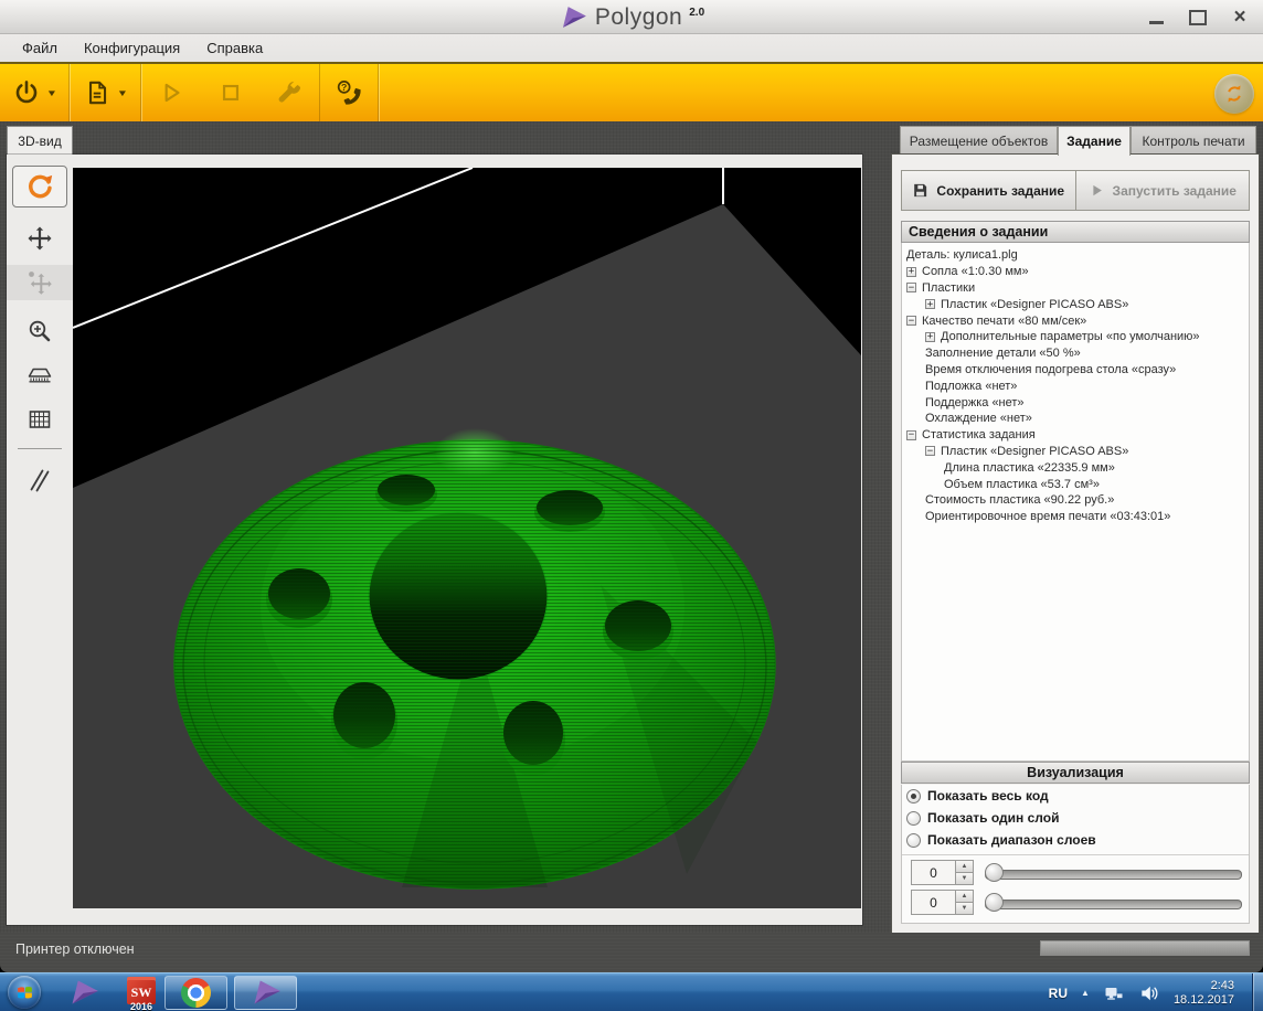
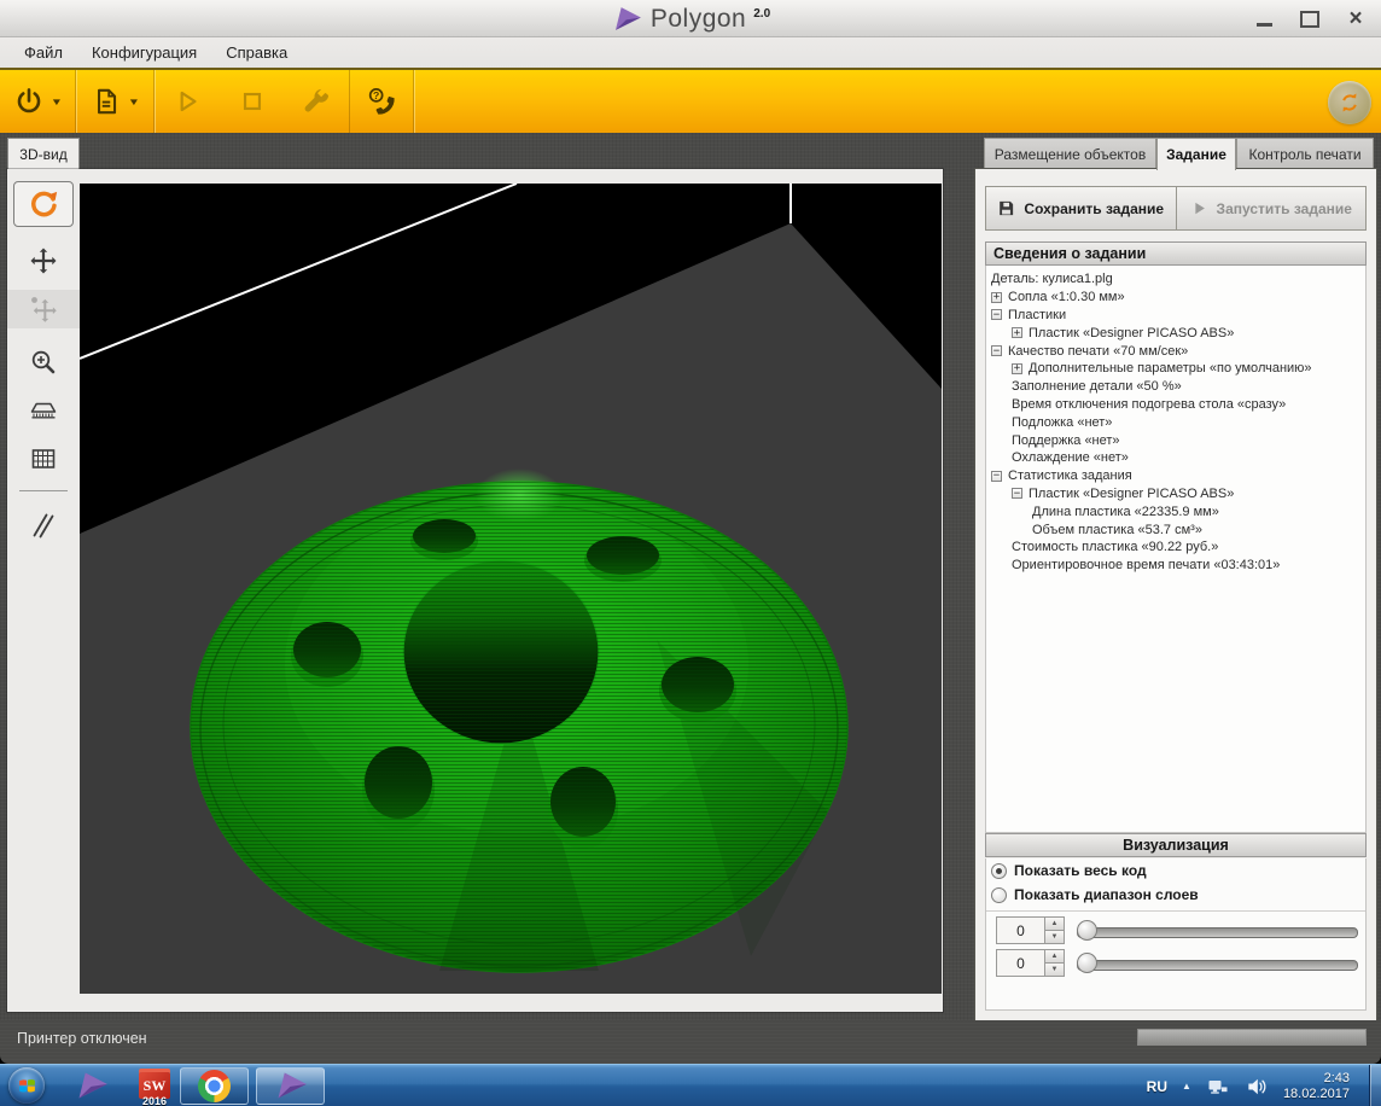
  Polygon
  2.0
  ×
  Файл
  Конфигурация
  Справка
  ▼
  ▼
  3D-вид
  Размещение объектов
  Задание
  Контроль печати
  Сохранить задание
  Запустить задание
  Сведения о задании
  Деталь: кулиса1.plg
  +
  Сопла «1:0.30 мм»
  −
  Пластики
  +
  Пластик «Designer PICASO ABS»
  −
- Качество печати «80 мм/сек»
+ Качество печати «70 мм/сек»
  +
  Дополнительные параметры «по умолчанию»
  Заполнение детали «50 %»
  Время отключения подогрева стола «сразу»
  Подложка «нет»
  Поддержка «нет»
  Охлаждение «нет»
  −
  Статистика задания
  −
  Пластик «Designer PICASO ABS»
  Длина пластика «22335.9 мм»
  Объем пластика «53.7 см³»
  Стоимость пластика «90.22 руб.»
  Ориентировочное время печати «03:43:01»
  Визуализация
  Показать весь код
- Показать один слой
  Показать диапазон слоев
  0
  0
  Принтер отключен
  SW
  2016
  RU
  ▲
  2:43
- 18.12.2017
+ 18.02.2017
